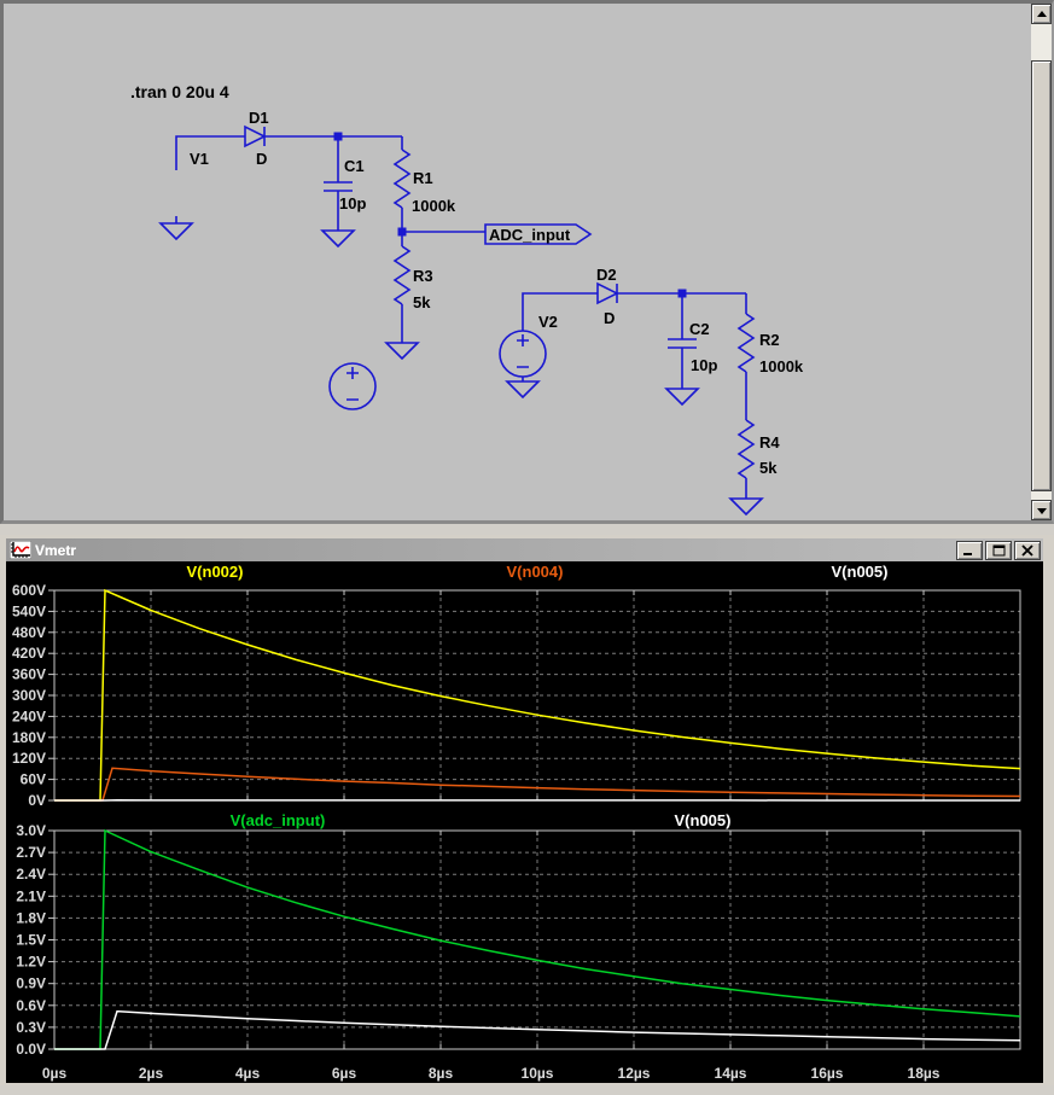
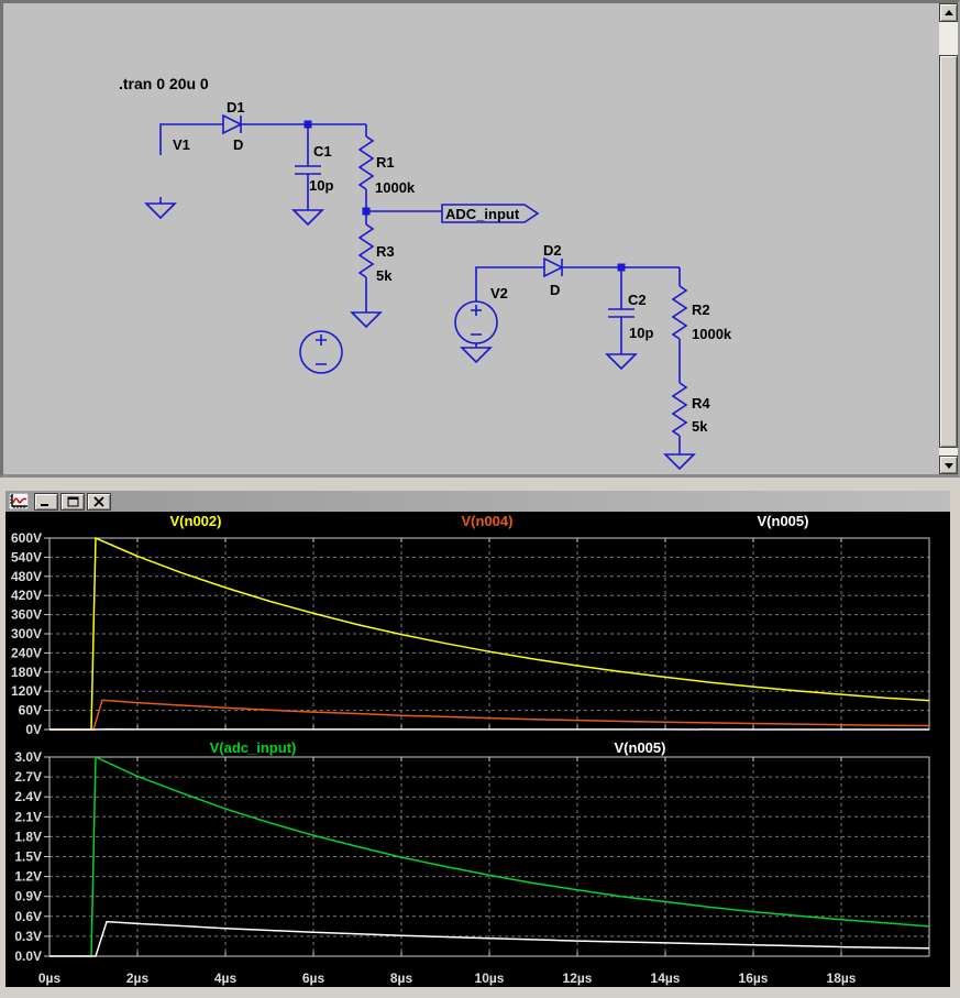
  ADC_input
- .tran 0 20u 4
+ .tran 0 20u 0
  V1
  D1
  D
  C1
  10p
  R1
  1000k
  R3
  5k
  V2
  D2
  D
  C2
  10p
  R2
  1000k
  R4
  5k
- Vmetr
  600V
  540V
  480V
  420V
  360V
  300V
  240V
  180V
  120V
  60V
  0V
  V(n002)
  V(n004)
  V(n005)
  3.0V
  2.7V
  2.4V
  2.1V
  1.8V
  1.5V
  1.2V
  0.9V
  0.6V
  0.3V
  0.0V
  V(adc_input)
  V(n005)
  0µs
  2µs
  4µs
  6µs
  8µs
  10µs
  12µs
  14µs
  16µs
  18µs
